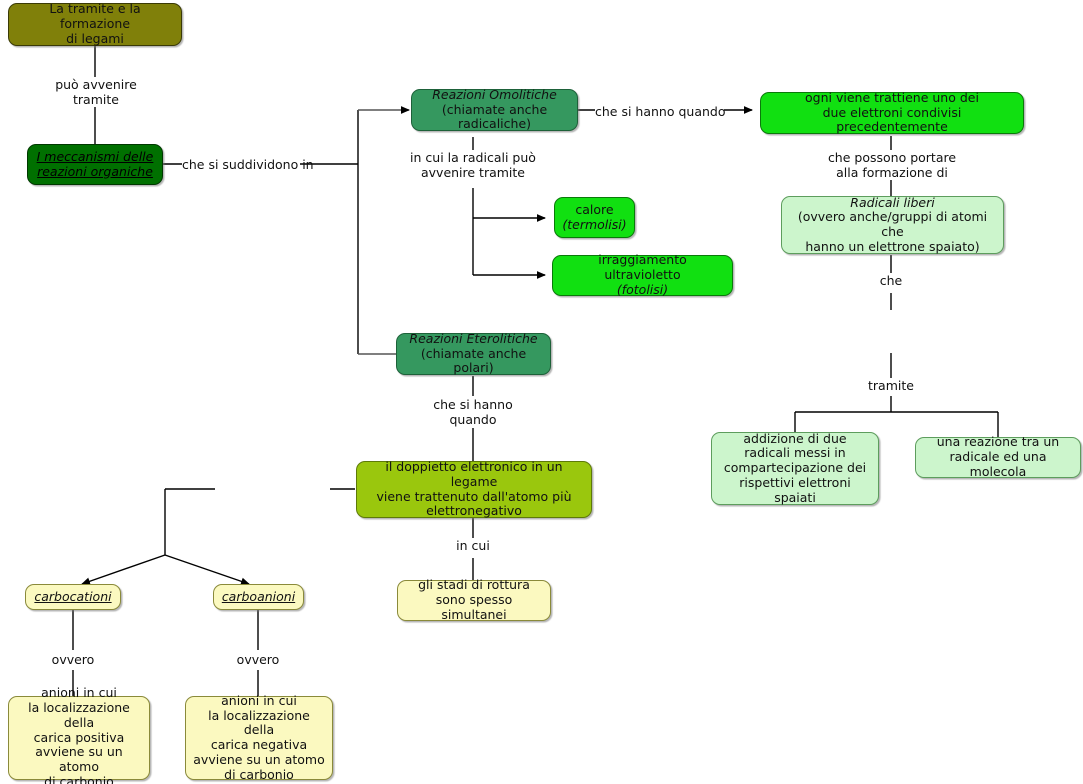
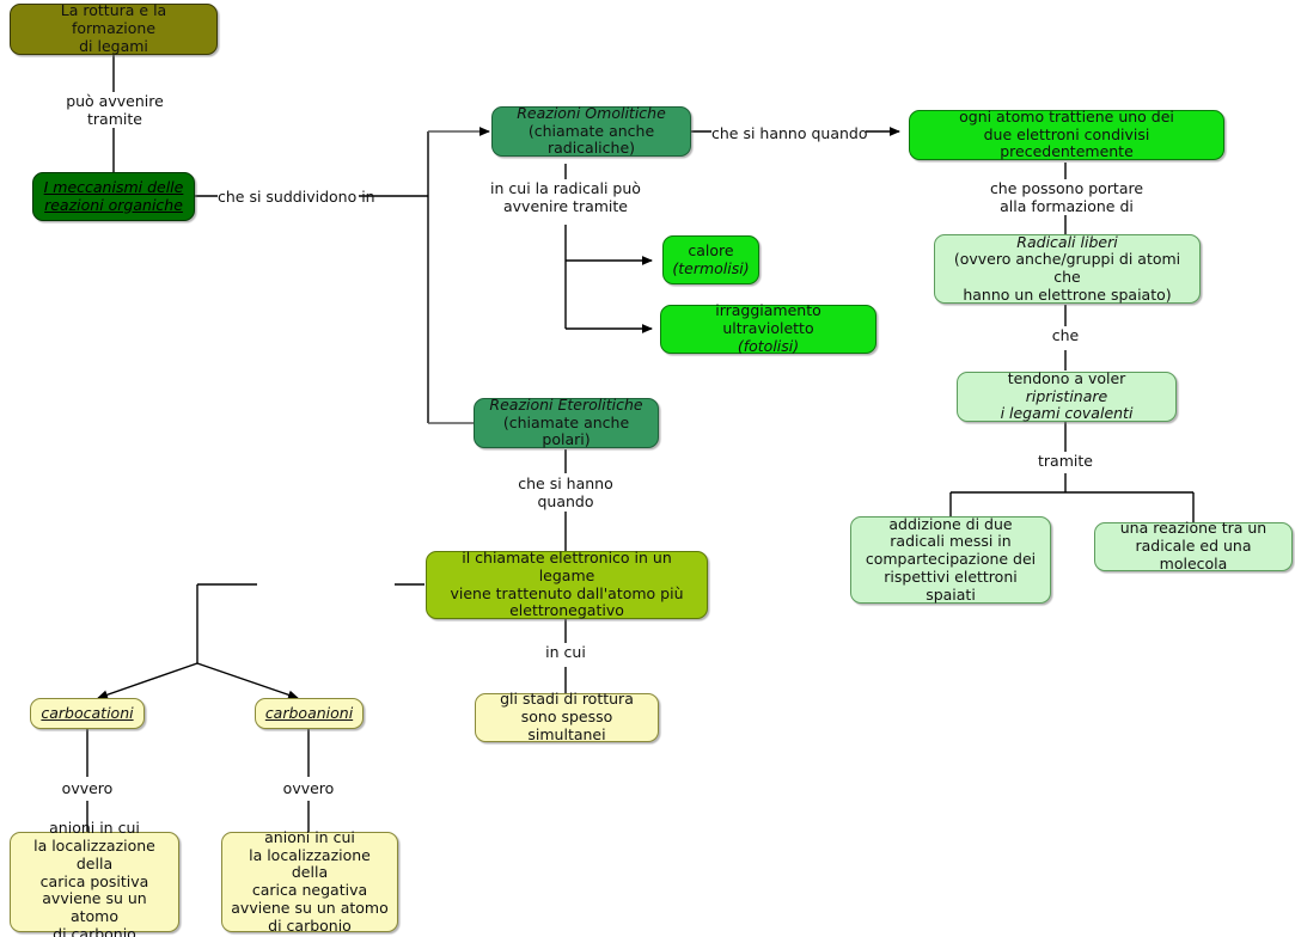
- La tramite e la formazione
+ La rottura e la formazione
  di legami
  I meccanismi delle
  reazioni organiche
  Reazioni Omolitiche
  (chiamate anche radicaliche)
  Reazioni Eterolitiche
  (chiamate anche polari)
  calore
  (termolisi)
  irraggiamento ultravioletto
  (fotolisi)
- ogni viene trattiene uno dei
+ ogni atomo trattiene uno dei
  due elettroni condivisi precedentemente
  Radicali liberi
  (ovvero anche/gruppi di atomi che
  hanno un elettrone spaiato)
+ tendono a voler ripristinare
+ i legami covalenti
  addizione di due
  radicali messi in
  compartecipazione dei
  rispettivi elettroni spaiati
  una reazione tra un
  radicale ed una molecola
- il doppietto elettronico in un legame
+ il chiamate elettronico in un legame
  viene trattenuto dall'atomo più
  elettronegativo
  gli stadi di rottura
  sono spesso simultanei
  carbocationi
  carboanioni
  anioni in cui
  la localizzazione della
  carica positiva
  avviene su un atomo
  di carbonio
  anioni in cui
  la localizzazione della
  carica negativa
  avviene su un atomo
  di carbonio
  può avvenire
  tramite
  che si suddividono in
  in cui la radicali può
  avvenire tramite
  che si hanno quando
  che possono portare
  alla formazione di
  che
  tramite
  che si hanno
  quando
  in cui
  ovvero
  ovvero
